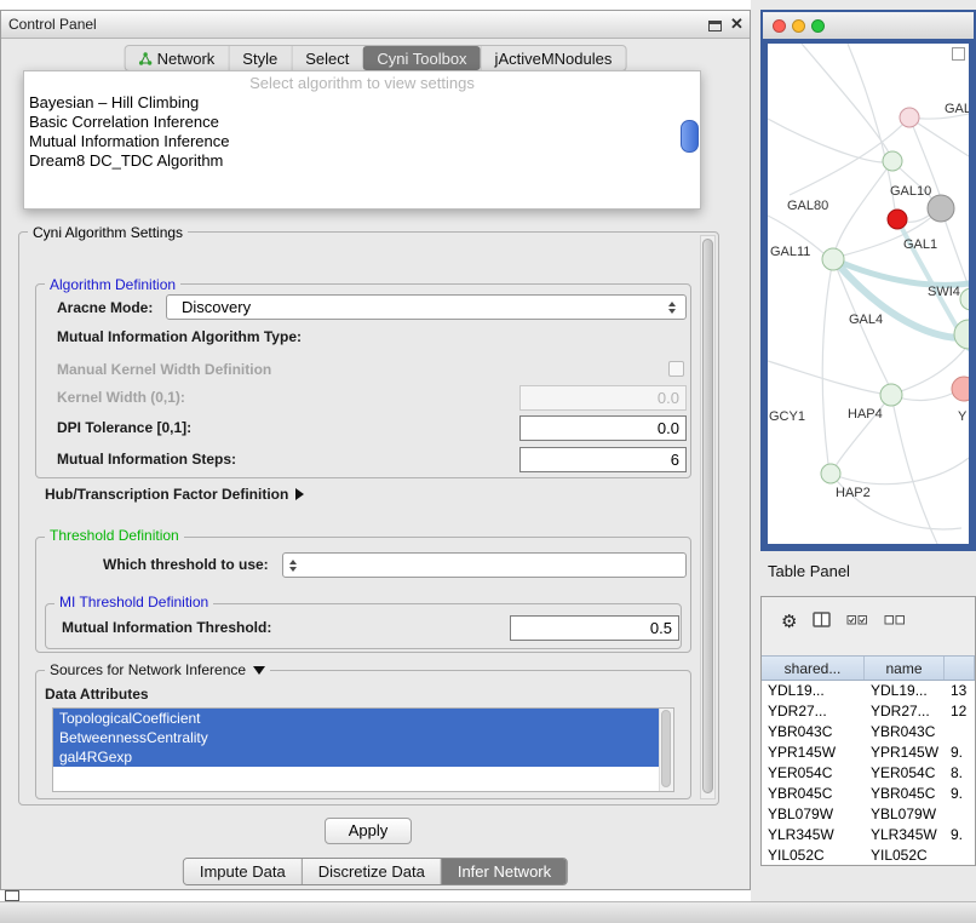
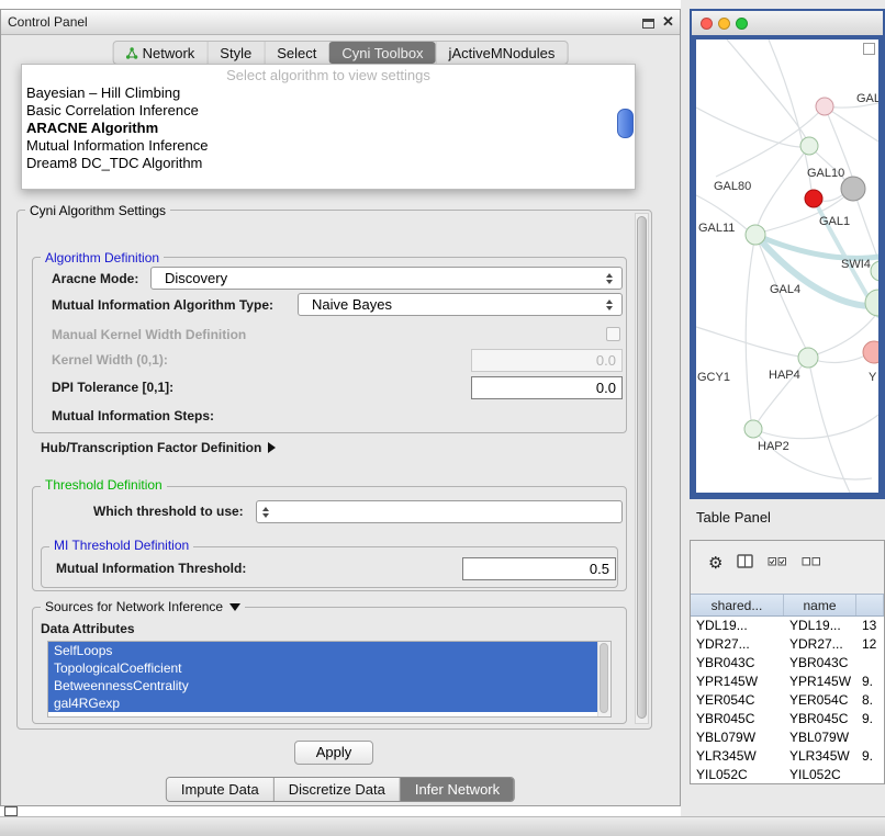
  Control Panel
  ✕
  Network
  Style
  Select
  Cyni Toolbox
  jActiveMNodules
  Select algorithm to view settings
  Bayesian – Hill Climbing
  Basic Correlation Inference
+ ARACNE Algorithm
  Mutual Information Inference
  Dream8 DC_TDC Algorithm
  Cyni Algorithm Settings
  Algorithm Definition
  Aracne Mode:
  Discovery
  Mutual Information Algorithm Type:
+ Naive Bayes
  Manual Kernel Width Definition
  Kernel Width (0,1):
  0.0
  DPI Tolerance [0,1]:
  0.0
  Mutual Information Steps:
- 6
  Hub/Transcription Factor Definition
  Threshold Definition
  Which threshold to use:
  MI Threshold Definition
  Mutual Information Threshold:
  0.5
  Sources for Network Inference
  Data Attributes
+ SelfLoops
  TopologicalCoefficient
  BetweennessCentrality
  gal4RGexp
  Apply
  Impute Data
  Discretize Data
  Infer Network
  GAL
  GAL80
  GAL10
  GAL11
  GAL1
  SWI4
  GAL4
  GCY1
  HAP4
  Y
  HAP2
  Table Panel
  ⚙
  shared...
  name
  YDL19...
  YDL19...
  13
  YDR27...
  YDR27...
  12
  YBR043C
  YBR043C
  YPR145W
  YPR145W
  9.
  YER054C
  YER054C
  8.
  YBR045C
  YBR045C
  9.
  YBL079W
  YBL079W
  YLR345W
  YLR345W
  9.
  YIL052C
  YIL052C
